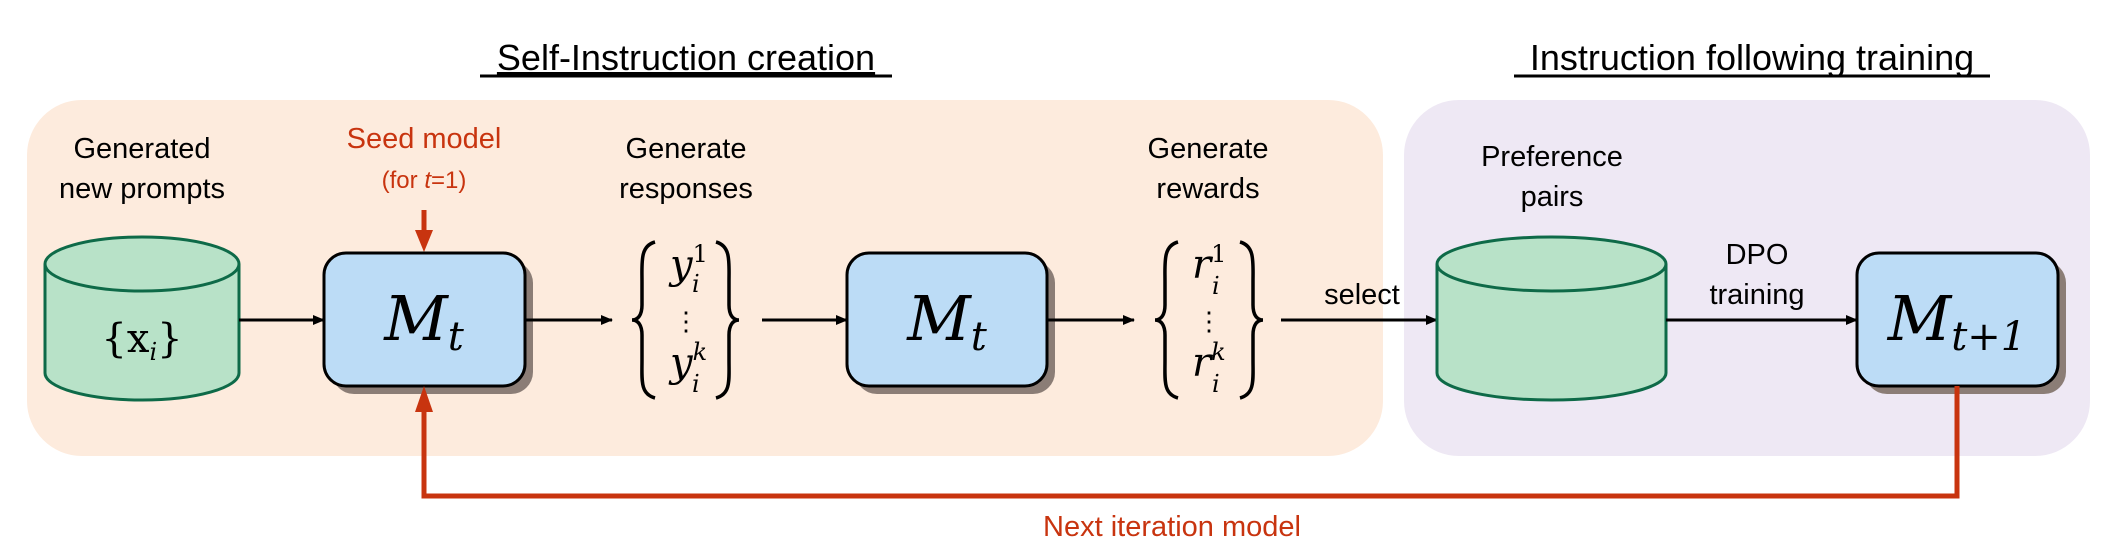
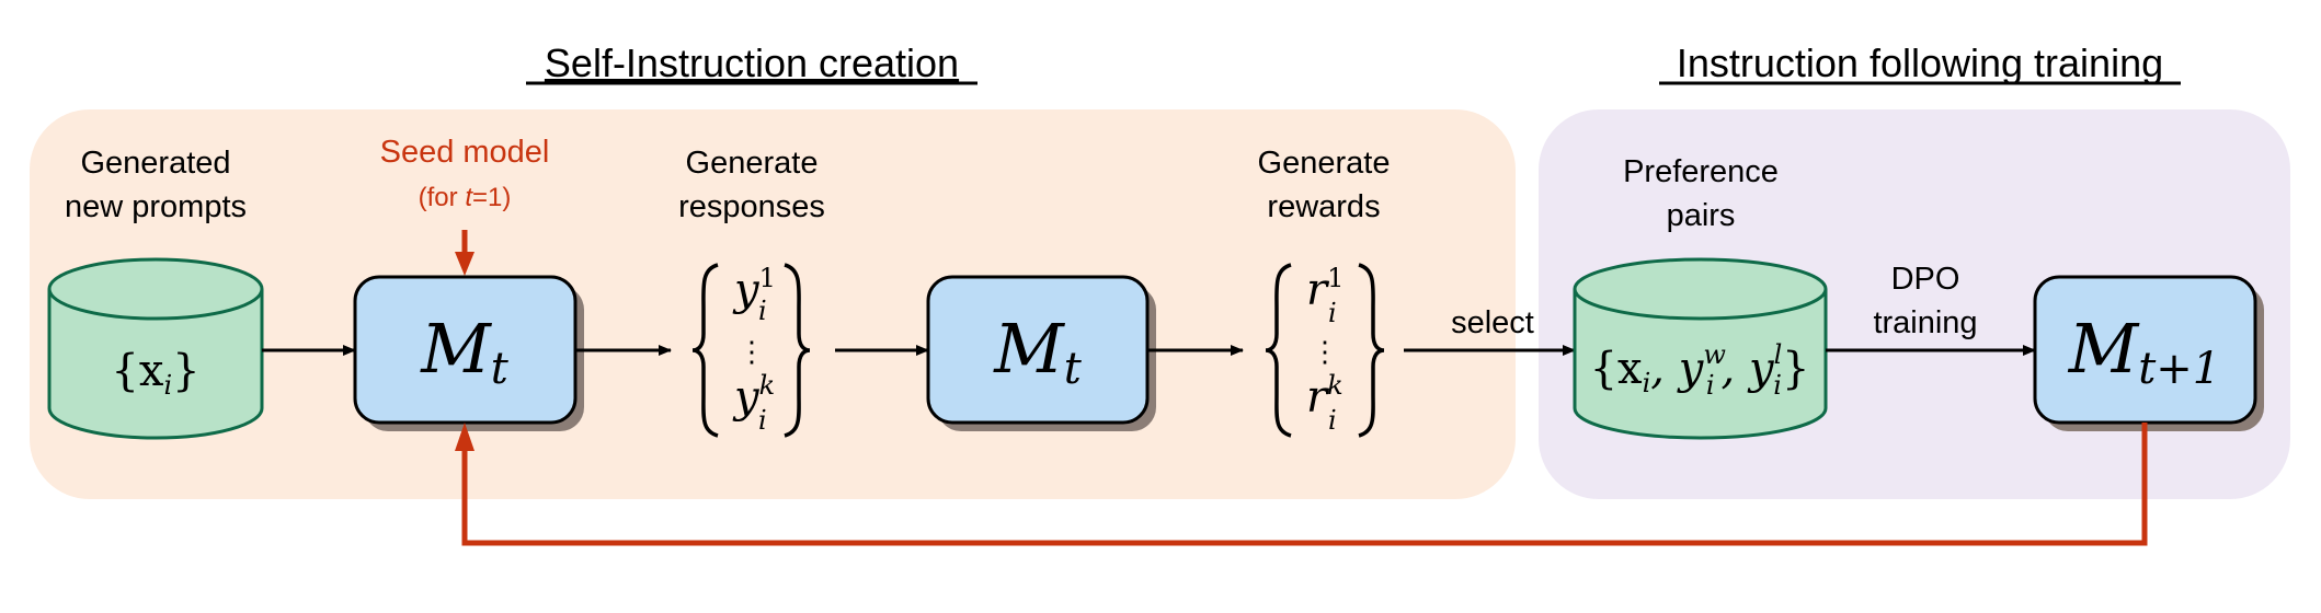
  Self-Instruction creation
  Instruction following training
  Generated
  new prompts
  {xi}
  Seed model
  (for t=1)
  Mt
  Generate
  responses
  y1
  i
  ⋮
  yk
  i
  Mt
  Generate
  rewards
  r1
  i
  ⋮
  rk
  i
  select
  Preference
  pairs
+ {xi, yw i , yl i }
  DPO
  training
  Mt+1
- Next iteration model
